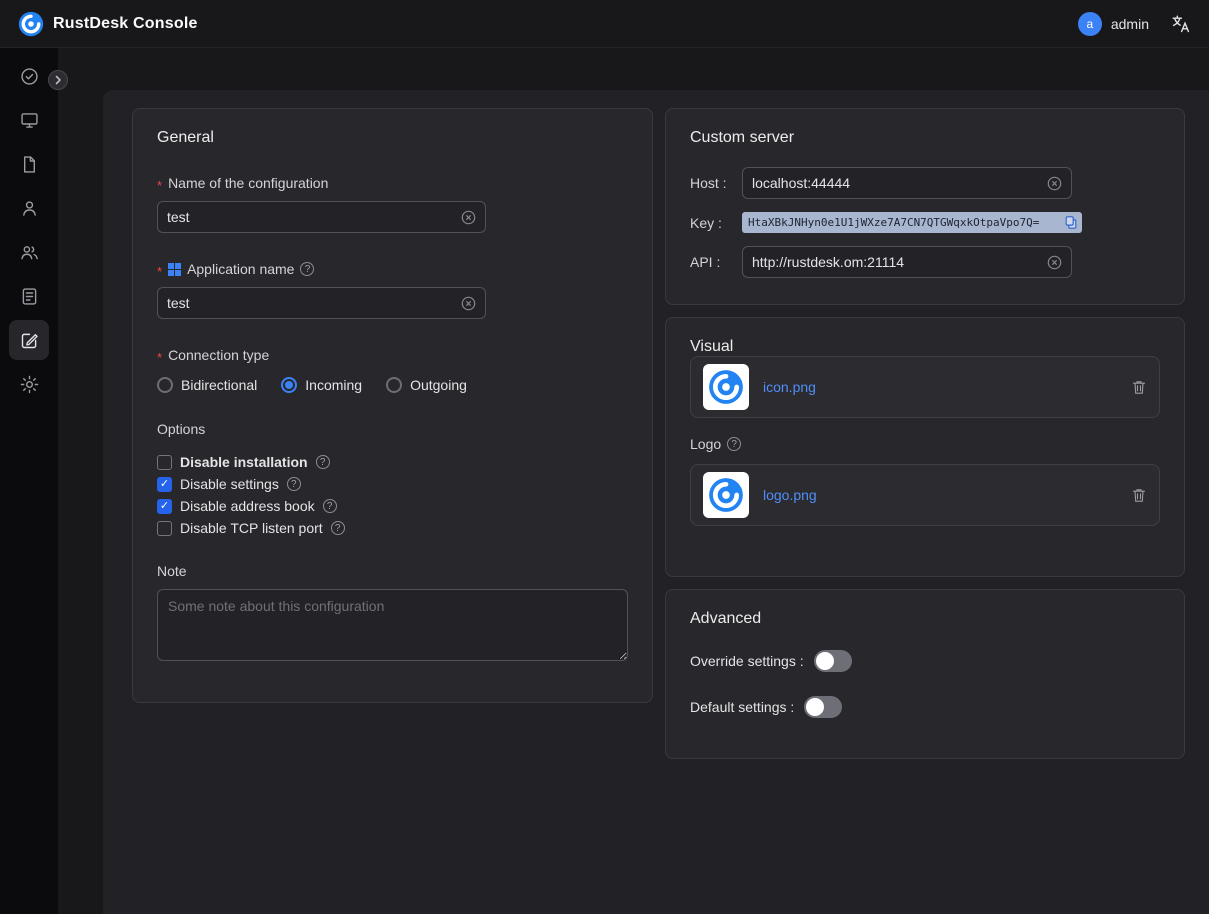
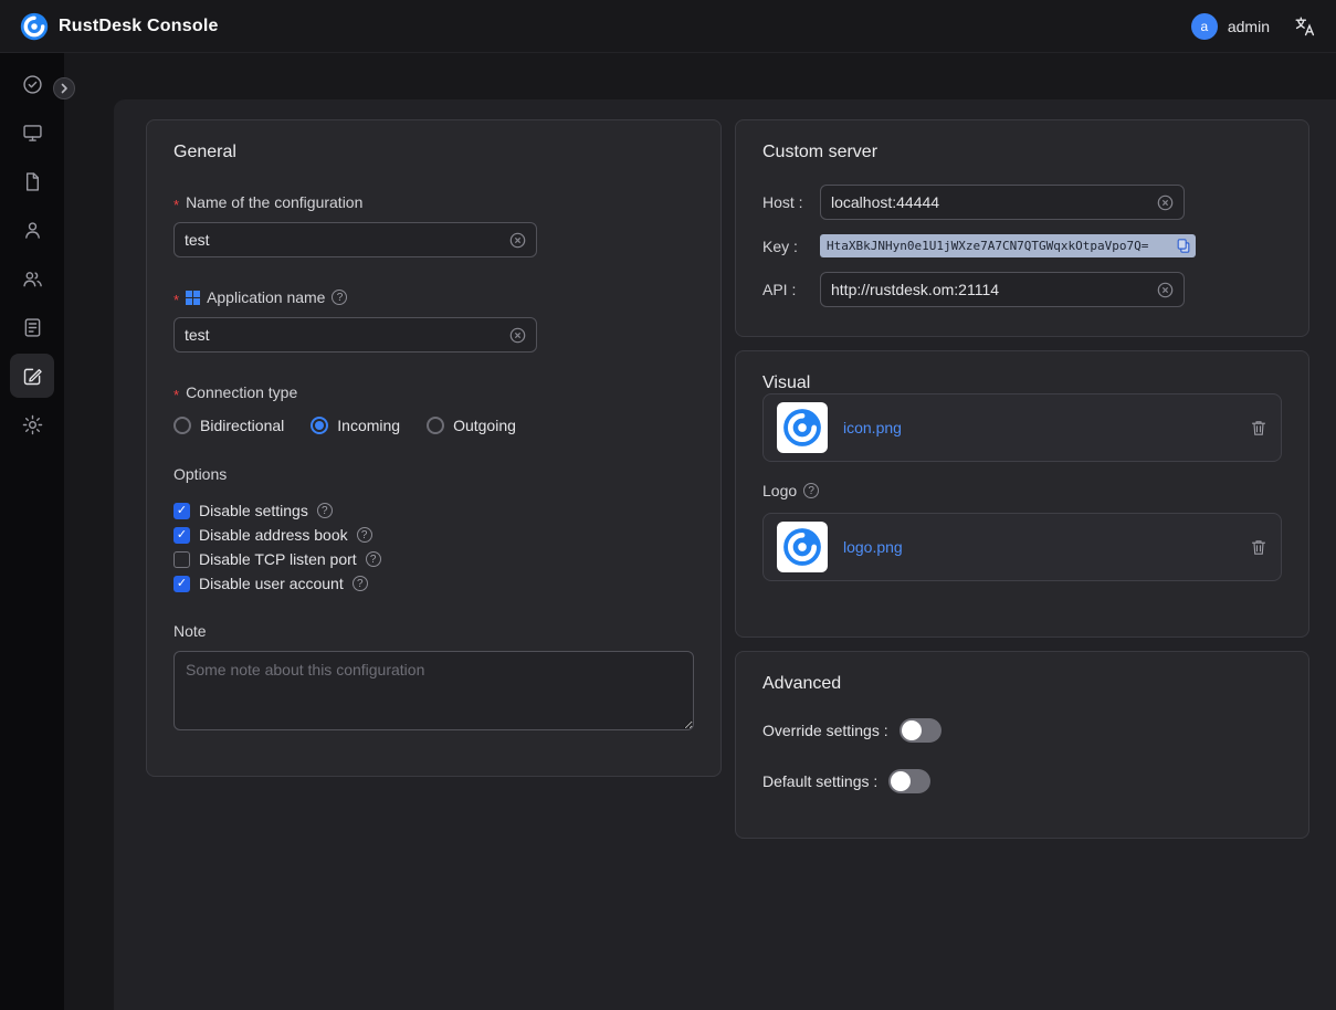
  RustDesk Console
  a
  admin
  General
  *
  Name of the configuration
  test
  *
  Application name
  test
  *
  Connection type
  Bidirectional
  Incoming
  Outgoing
  Options
- Disable installation
  Disable settings
  Disable address book
  Disable TCP listen port
+ Disable user account
  Note
  Some note about this configuration
  Custom server
  Host :
  localhost:44444
  Key :
  HtaXBkJNHyn0e1U1jWXze7A7CN7QTGWqxkOtpaVpo7Q=
  API :
  http://rustdesk.om:21114
  Visual
  icon.png
  Logo
  logo.png
  Advanced
  Override settings :
  Default settings :
